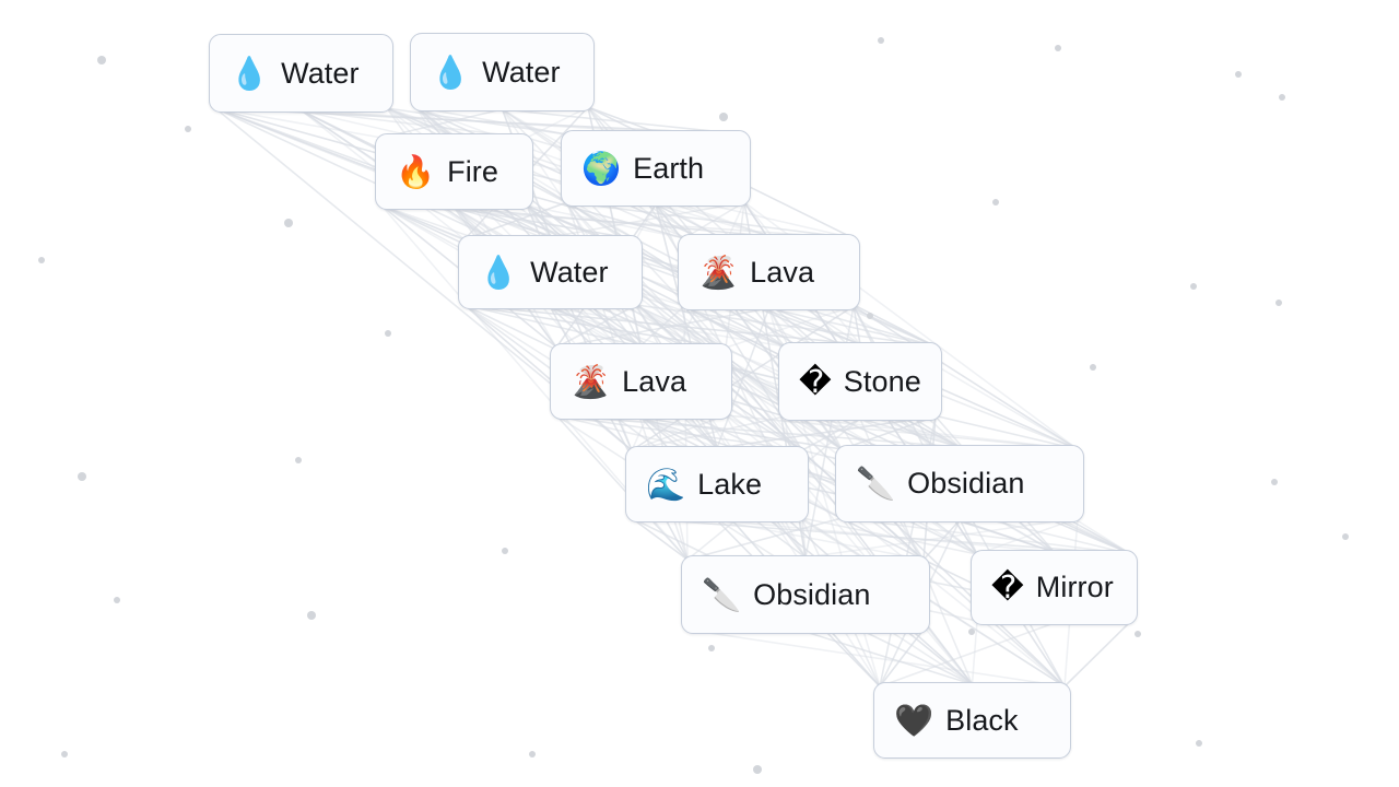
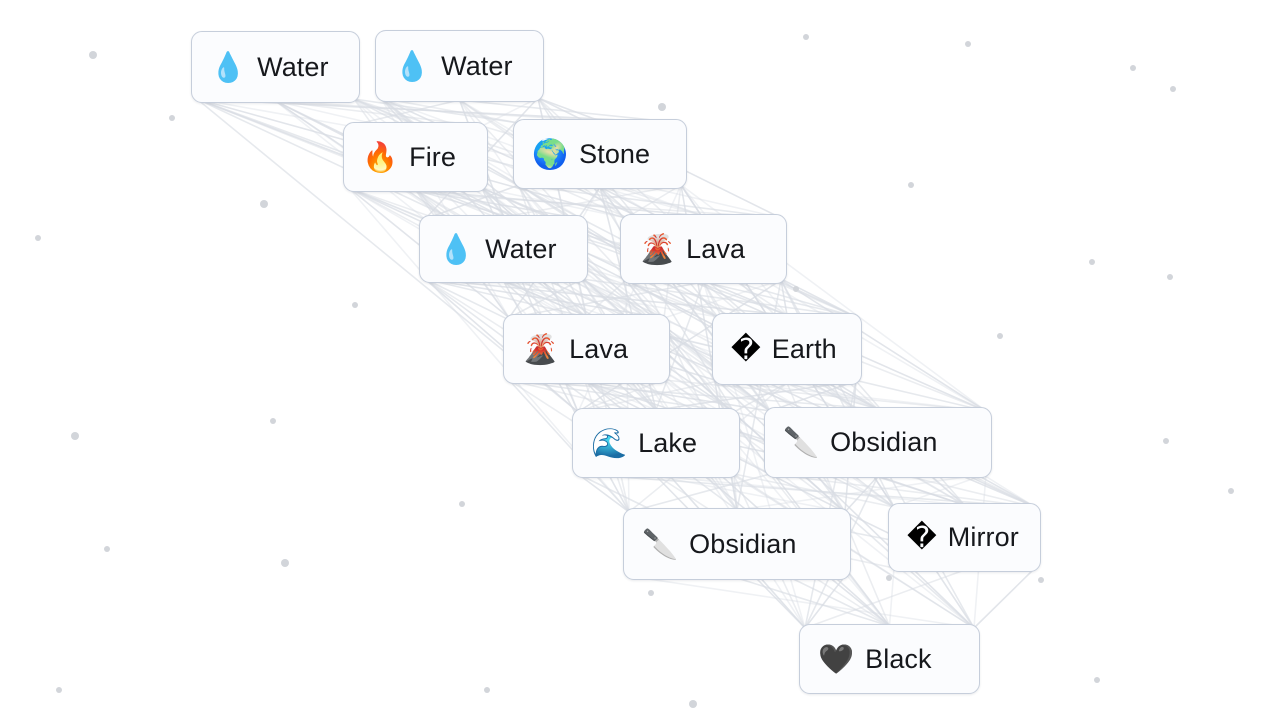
  💧
  Water
  💧
  Water
  🔥
  Fire
  🌍
- Earth
+ Stone
  💧
  Water
  🌋
  Lava
  🌋
  Lava
  �
- Stone
+ Earth
  🌊
  Lake
  🔪
  Obsidian
  🔪
  Obsidian
  �
  Mirror
  🖤
  Black
